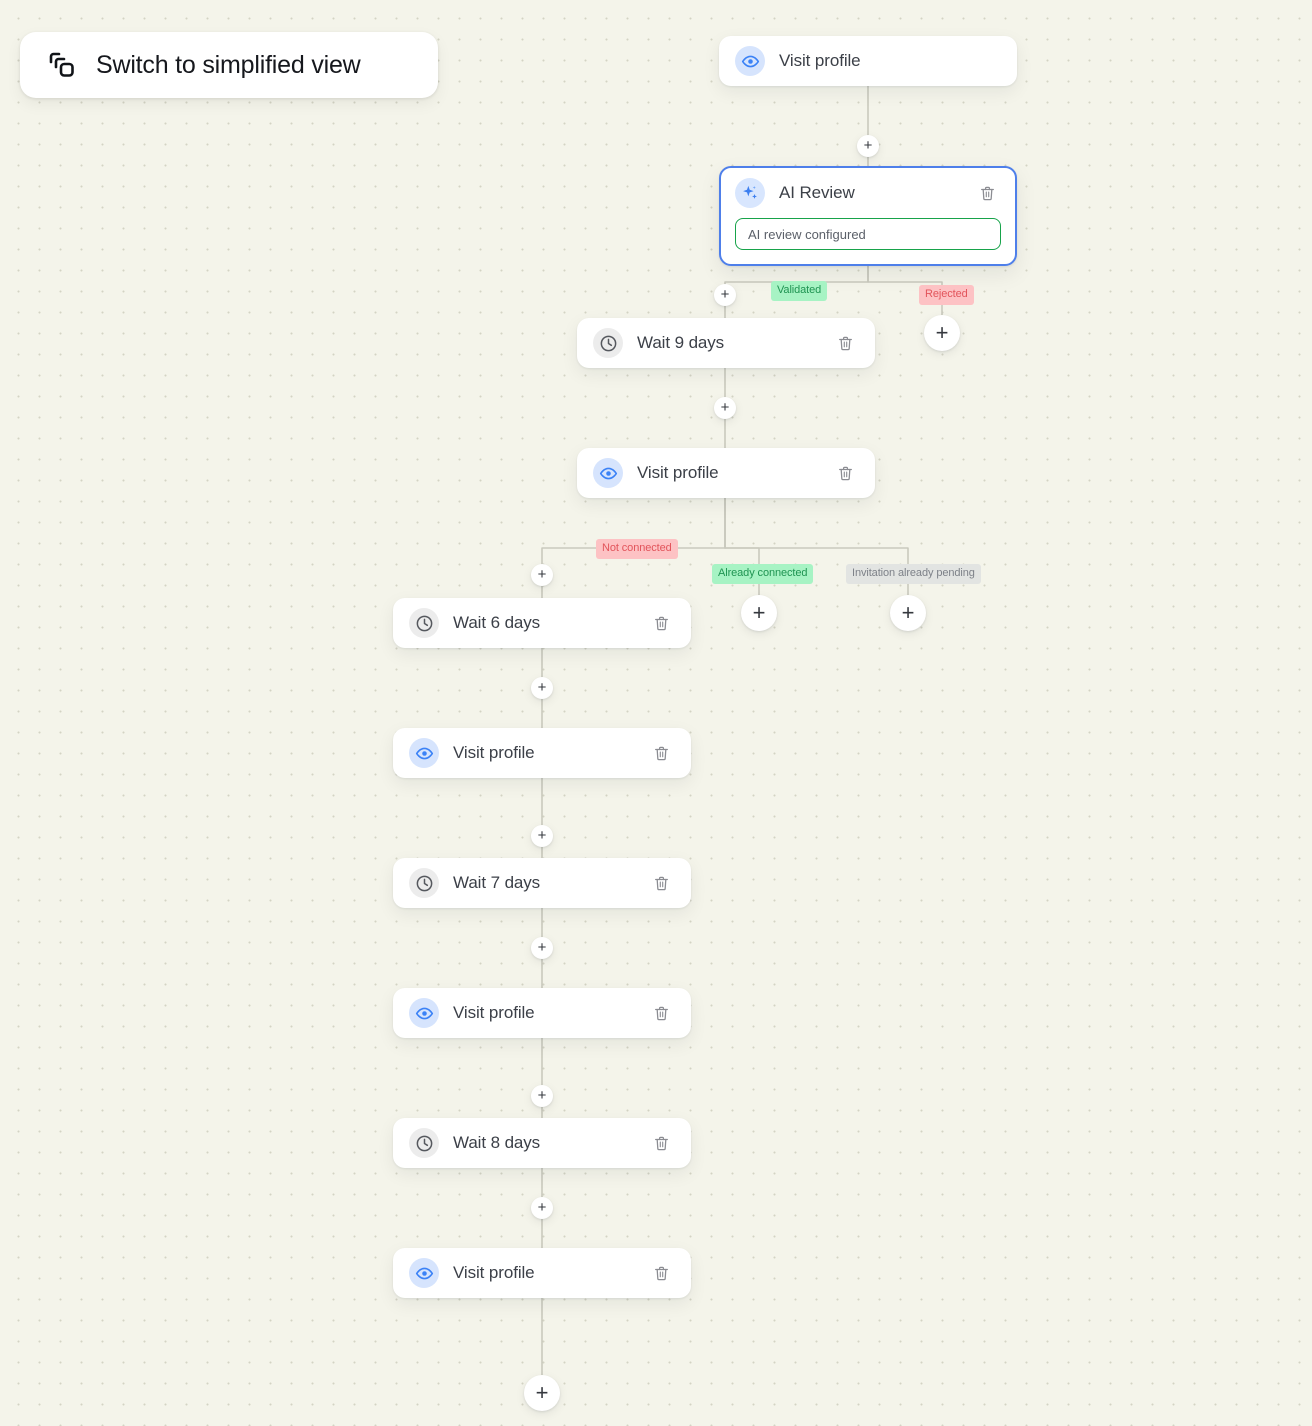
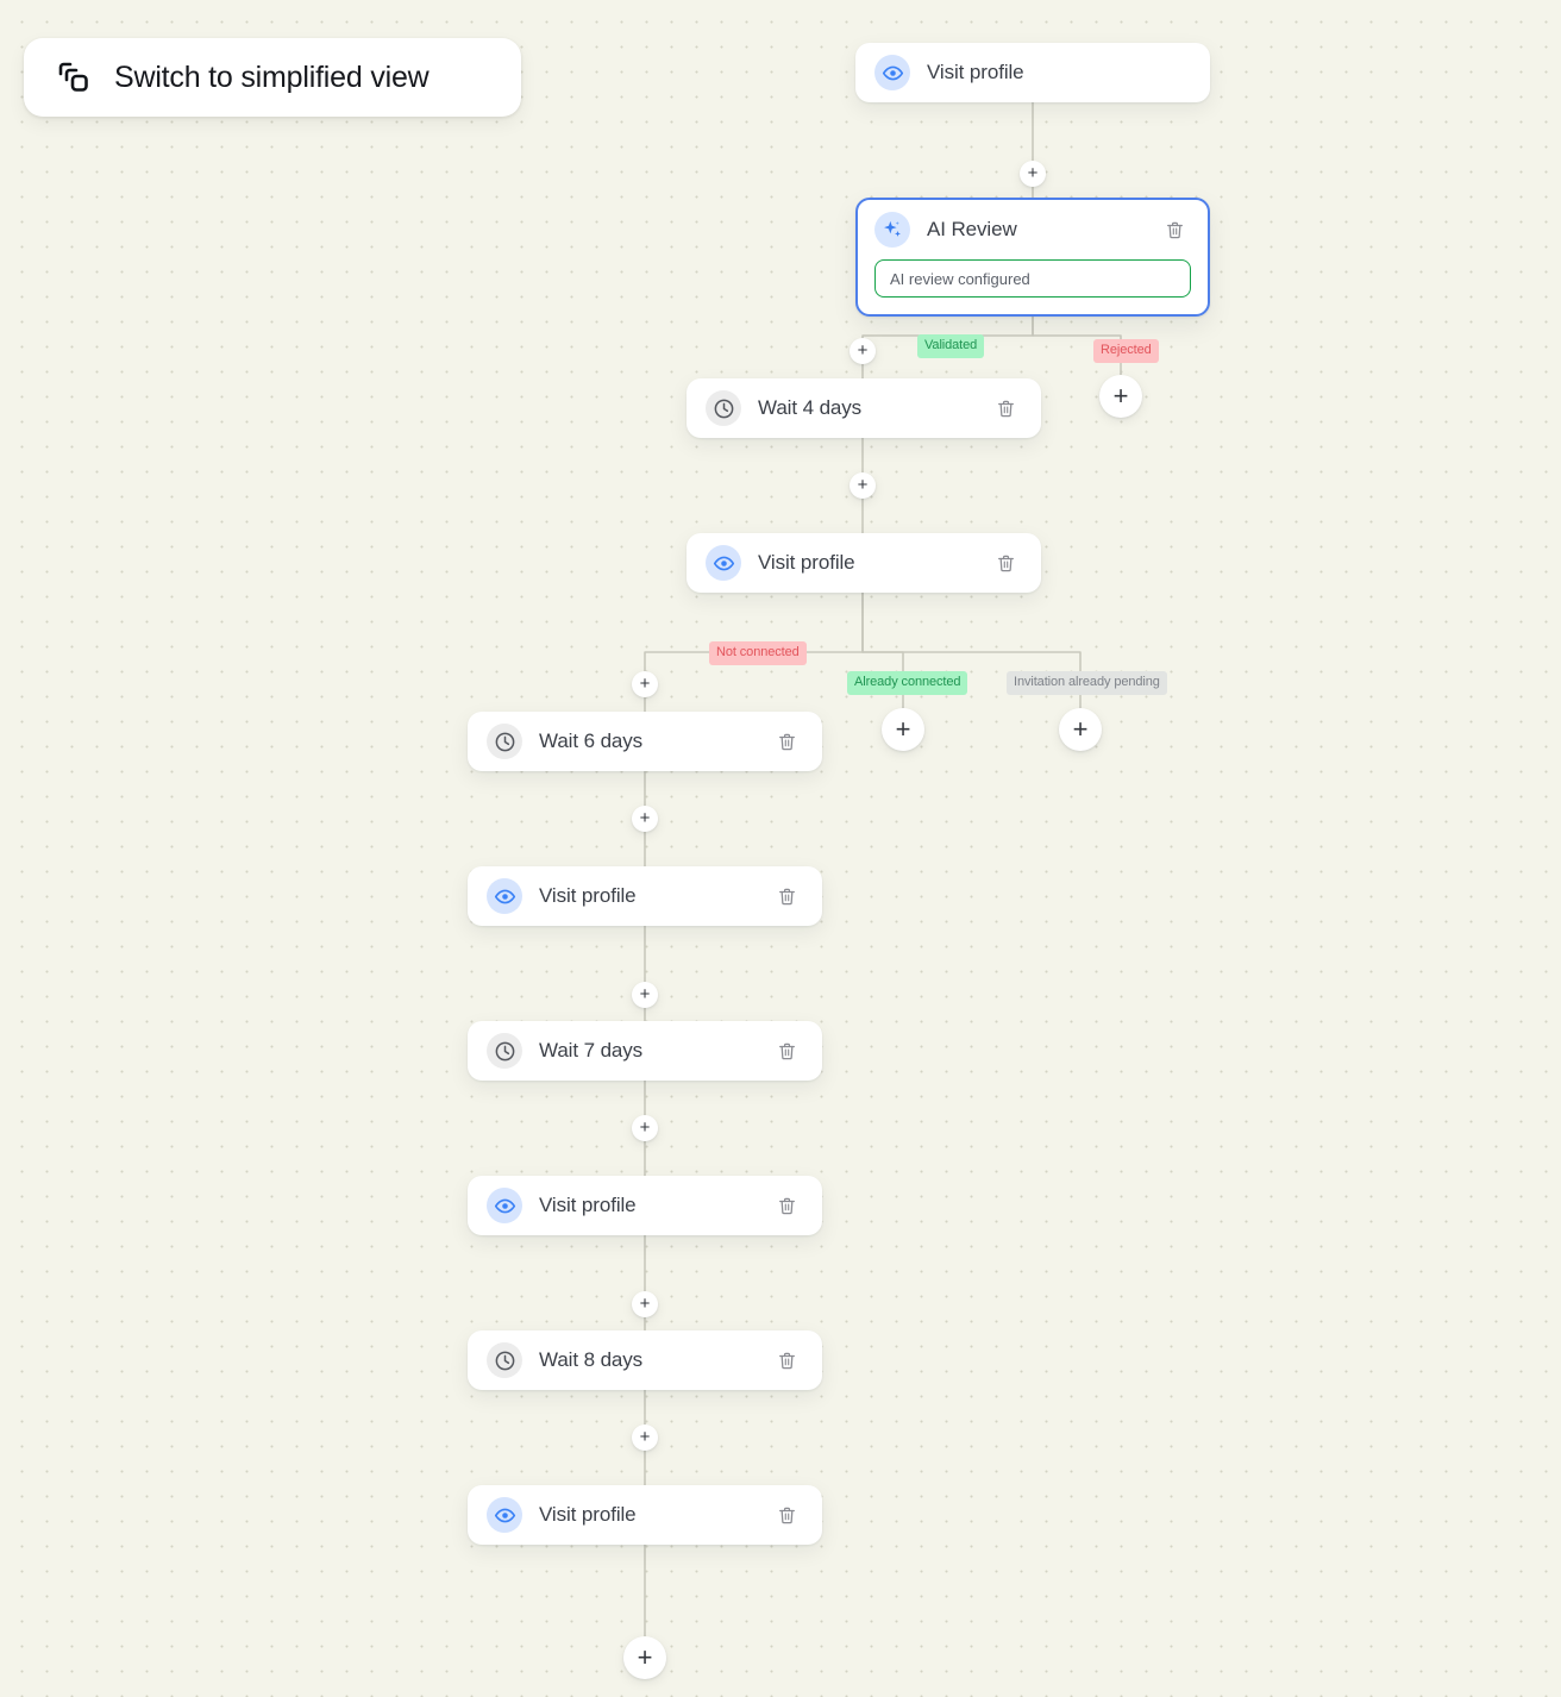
  Switch to simplified view
  Visit profile
  AI Review
  AI review configured
- Wait 9 days
+ Wait 4 days
  Visit profile
  Wait 6 days
  Visit profile
  Wait 7 days
  Visit profile
  Wait 8 days
  Visit profile
  Validated
  Rejected
  Not connected
  Already connected
  Invitation already pending
  +
  +
  +
  +
  +
  +
  +
  +
  +
  +
  +
  +
  +
